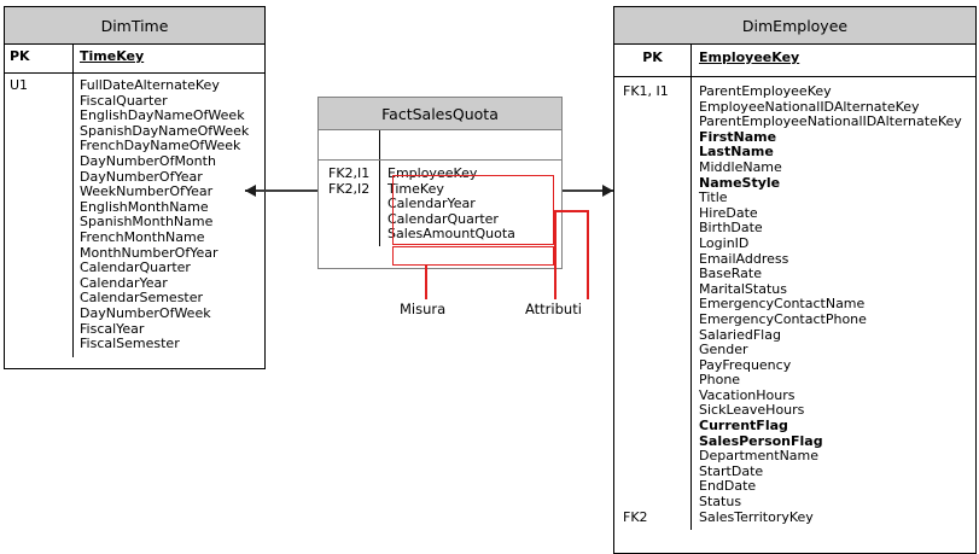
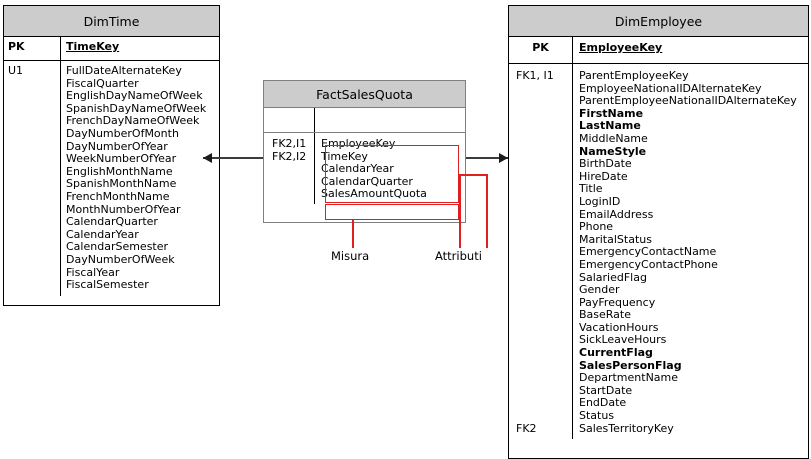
  DimTime
  PK
  TimeKey
  U1
  FullDateAlternateKey
  FiscalQuarter
  EnglishDayNameOfWeek
  SpanishDayNameOfWeek
  FrenchDayNameOfWeek
  DayNumberOfMonth
  DayNumberOfYear
  WeekNumberOfYear
  EnglishMonthName
  SpanishMonthName
  FrenchMonthName
  MonthNumberOfYear
  CalendarQuarter
  CalendarYear
  CalendarSemester
  DayNumberOfWeek
  FiscalYear
  FiscalSemester
  FactSalesQuota
  FK2,I1
  FK2,I2
  EmployeeKey
  TimeKey
  CalendarYear
  CalendarQuarter
  SalesAmountQuota
  DimEmployee
  PK
  EmployeeKey
  FK1, I1
  FK2
  ParentEmployeeKey
  EmployeeNationalIDAlternateKey
  ParentEmployeeNationalIDAlternateKey
  FirstName
  LastName
  MiddleName
  NameStyle
- Title
+ BirthDate
  HireDate
- BirthDate
+ Title
  LoginID
  EmailAddress
- BaseRate
+ Phone
  MaritalStatus
  EmergencyContactName
  EmergencyContactPhone
  SalariedFlag
  Gender
  PayFrequency
- Phone
+ BaseRate
  VacationHours
  SickLeaveHours
  CurrentFlag
  SalesPersonFlag
  DepartmentName
  StartDate
  EndDate
  Status
  SalesTerritoryKey
  Misura
  Attributi
